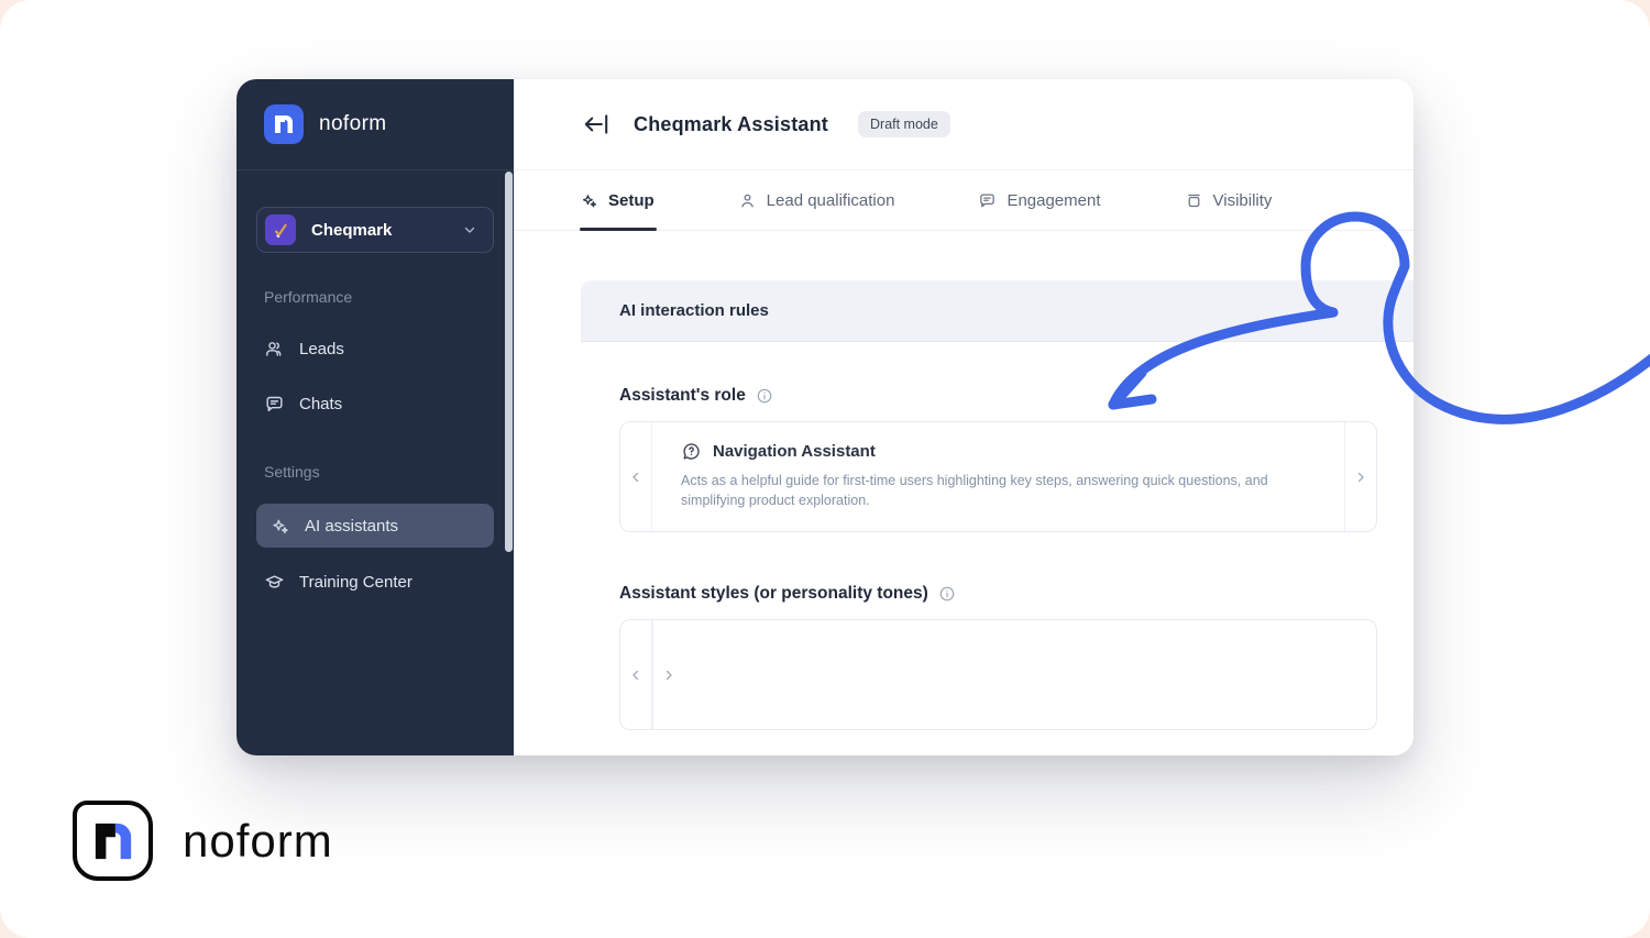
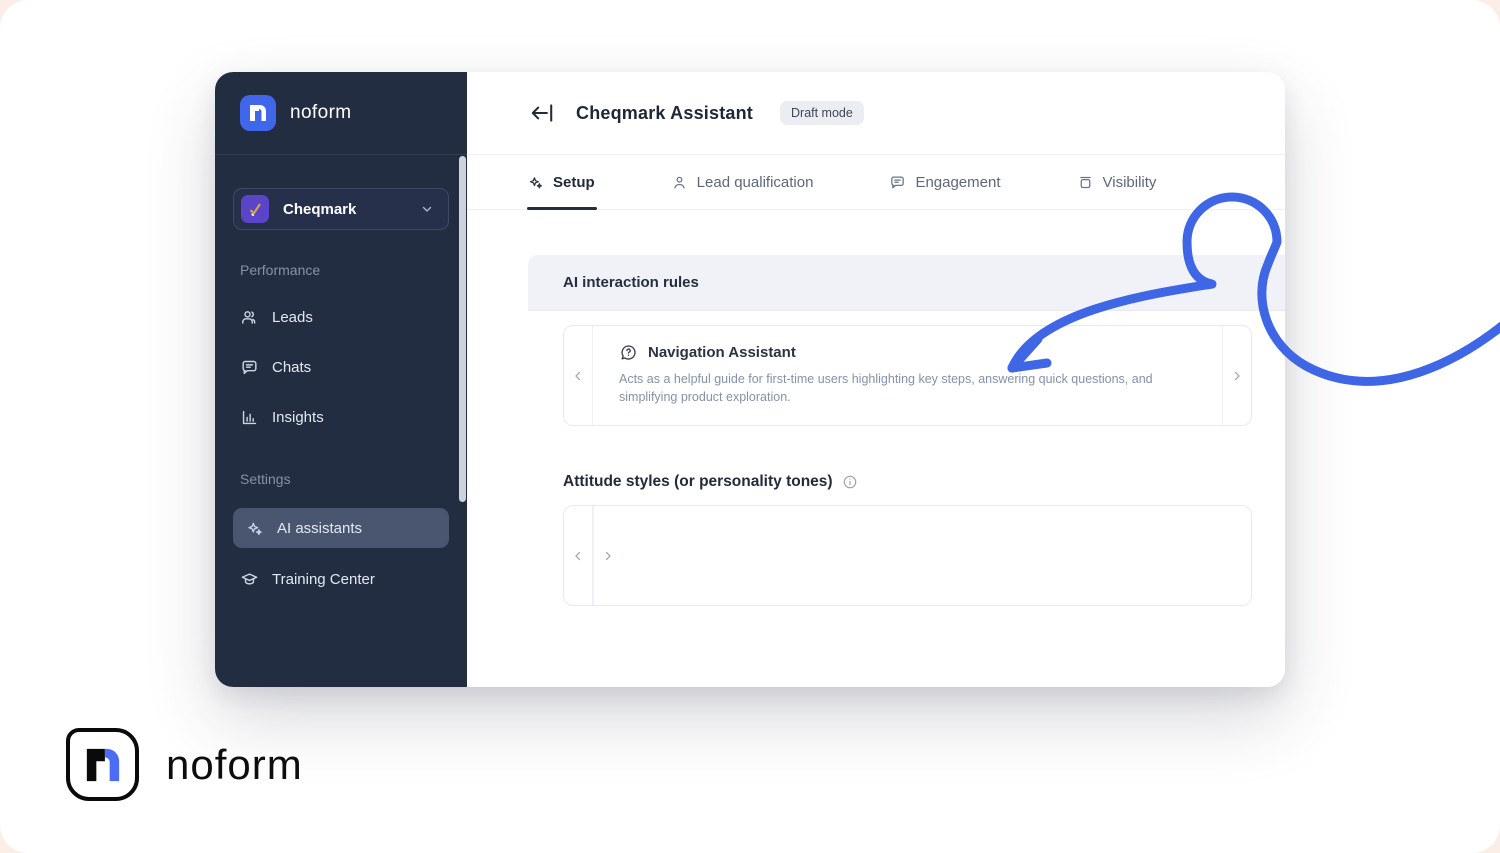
  noform
  Cheqmark
  Performance
  Leads
  Chats
+ Insights
  Settings
  AI assistants
  Training Center
  Cheqmark Assistant
  Draft mode
  Setup
  Lead qualification
  Engagement
  Visibility
  AI interaction rules
- Assistant's role
  Navigation Assistant
  Acts as a helpful guide for first-time users highlighting key steps, answering quick questions, and simplifying product exploration.
- Assistant styles (or personality tones)
+ Attitude styles (or personality tones)
  noform
